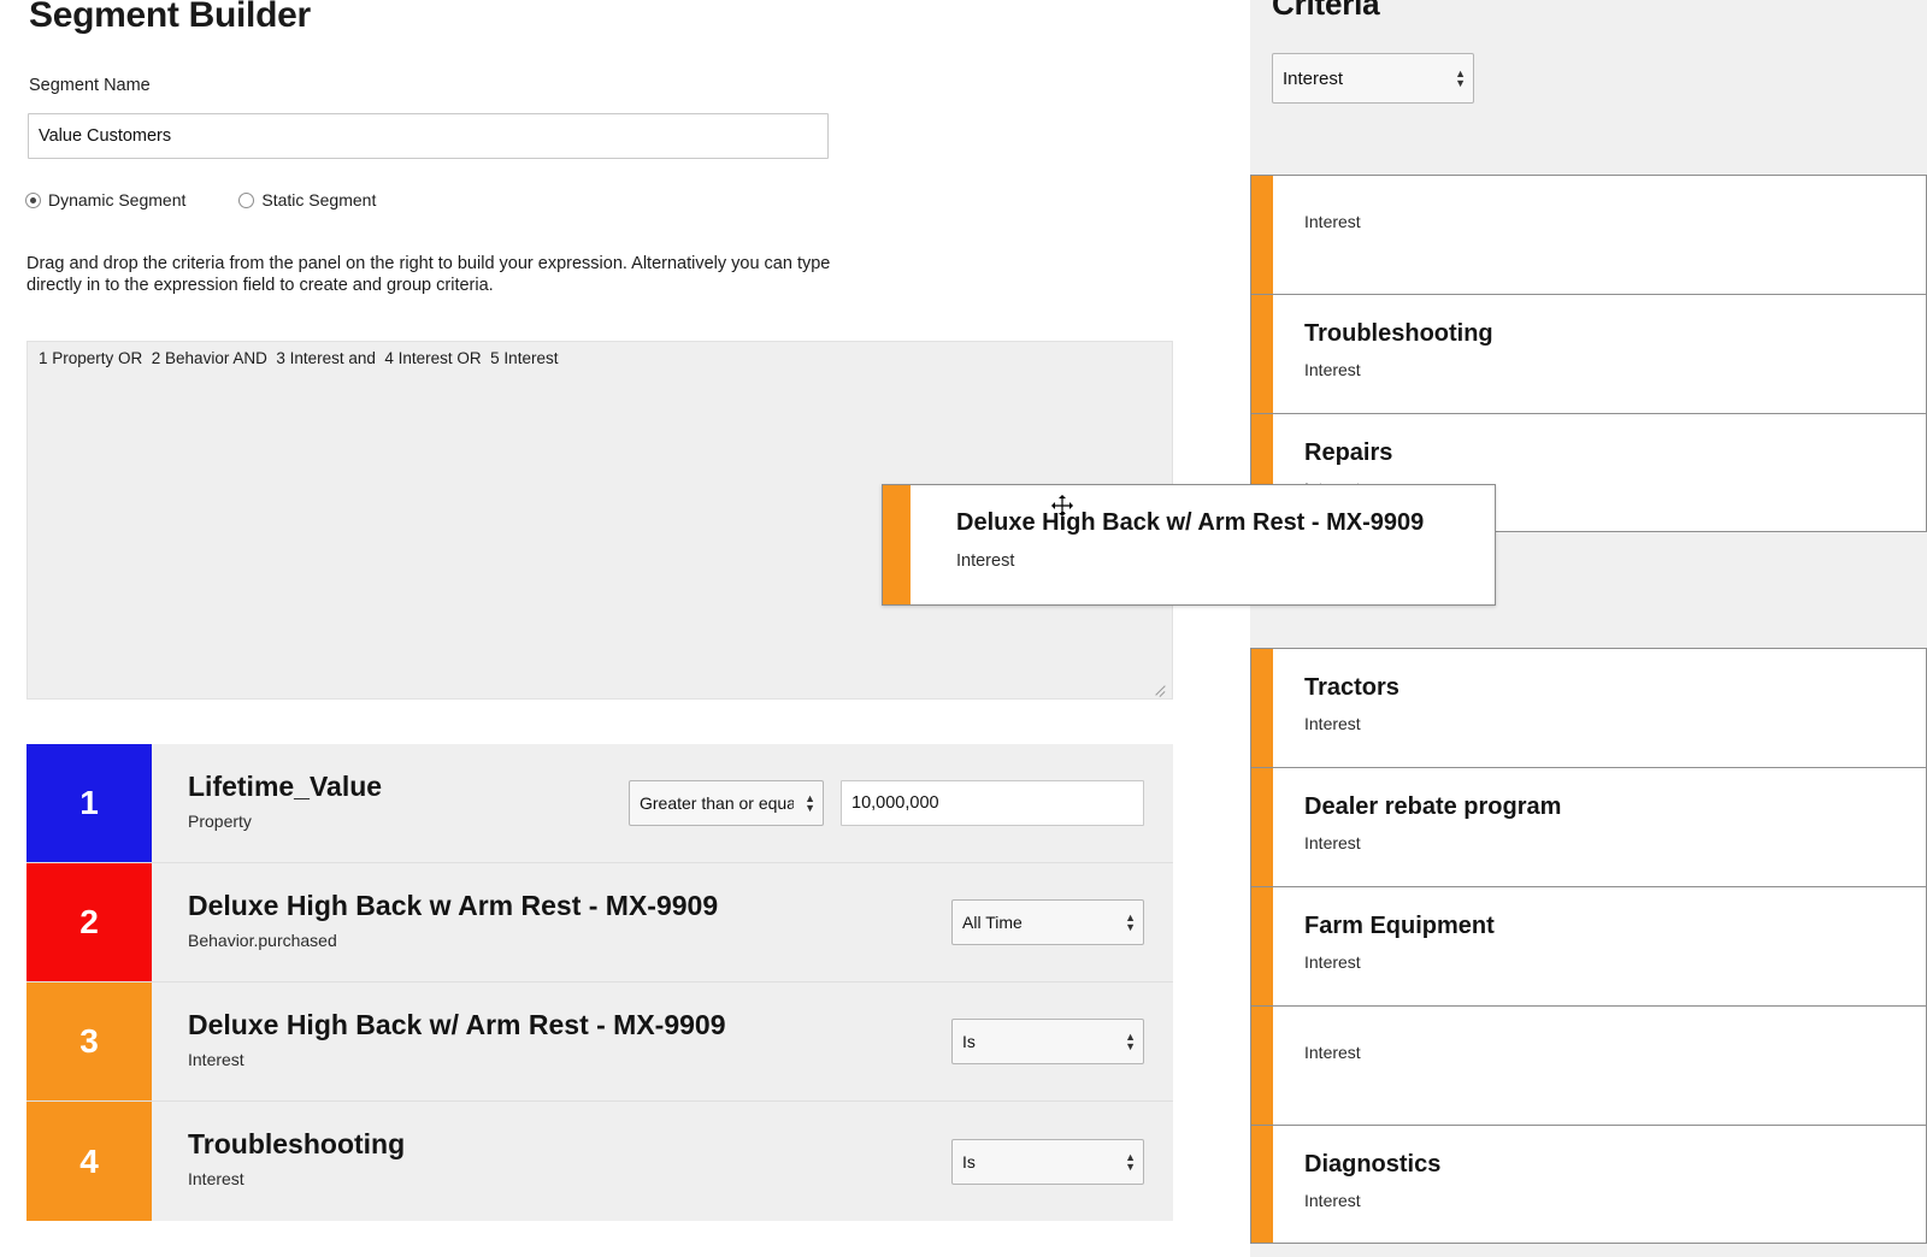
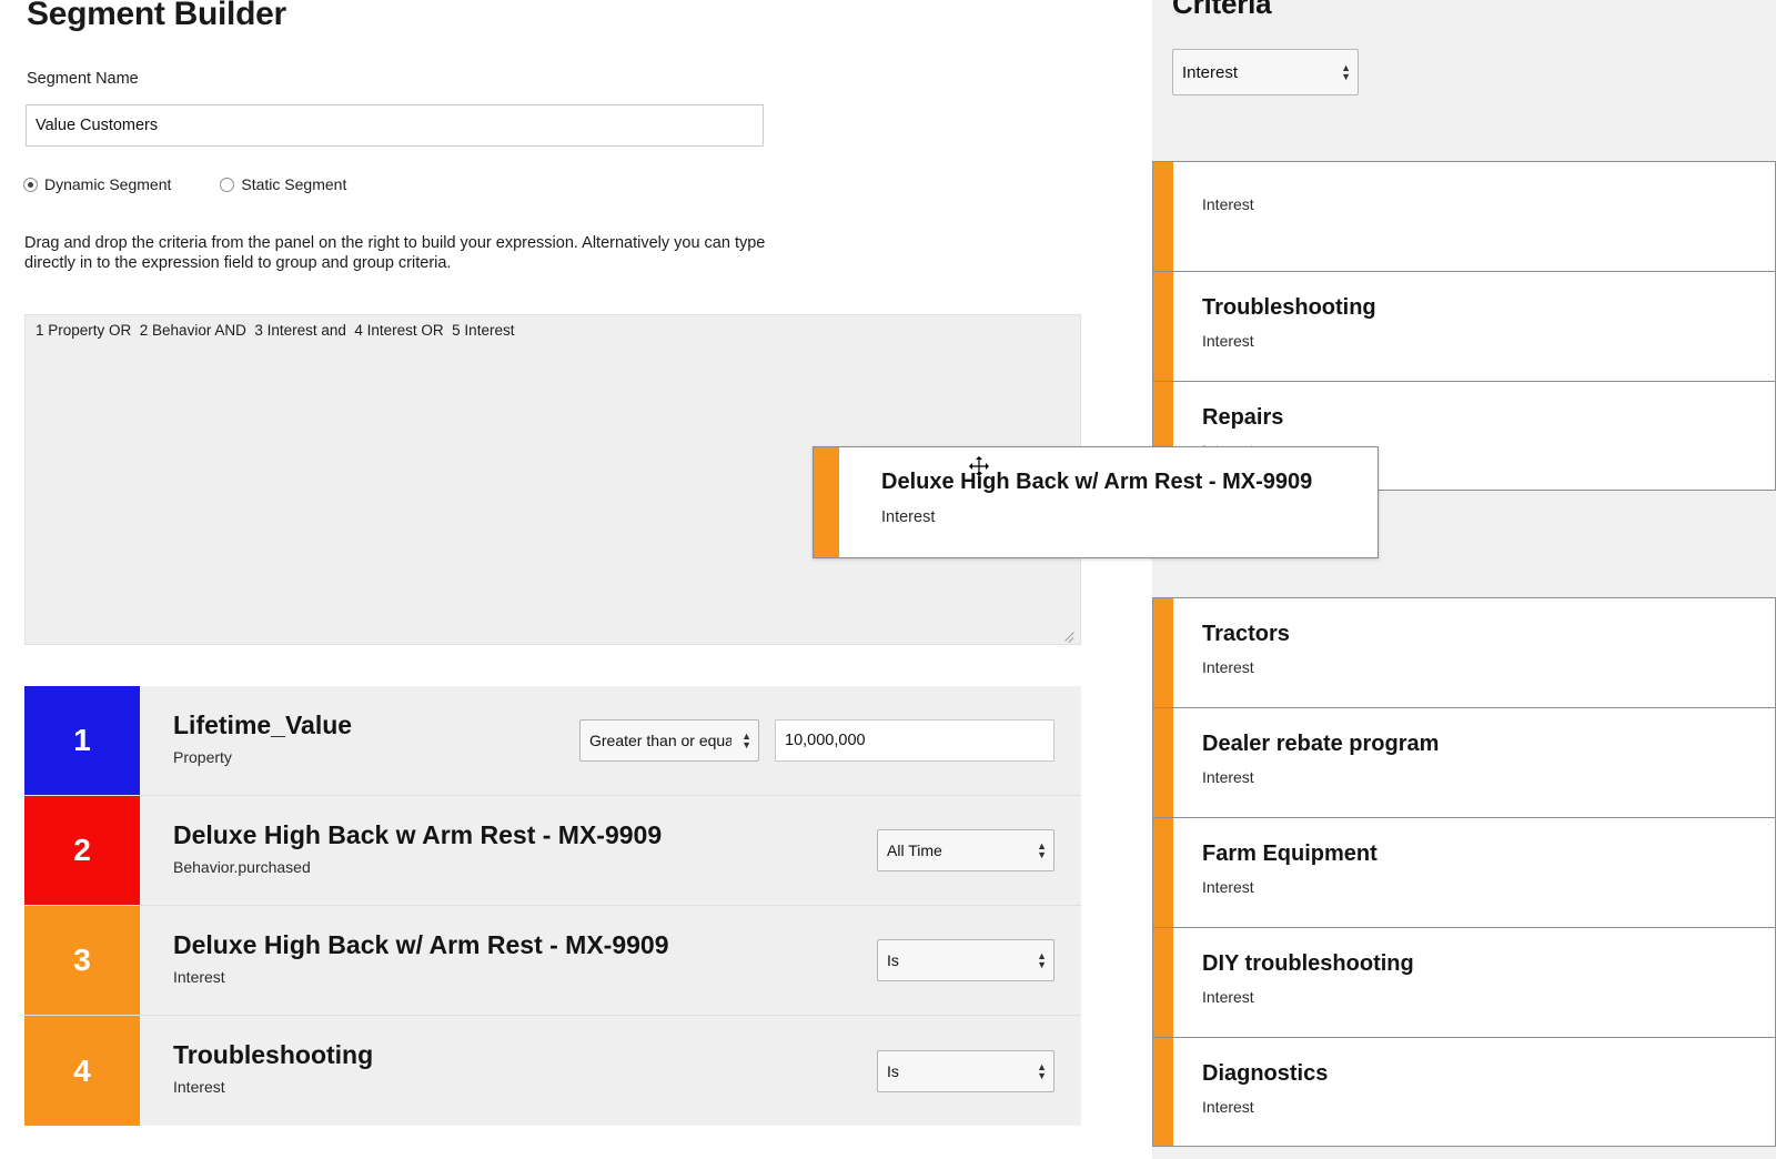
  Segment Builder
  Segment Name
  Value Customers
  Dynamic Segment
  Static Segment
- Drag and drop the criteria from the panel on the right to build your expression. Alternatively you can type directly in to the expression field to create and group criteria.
+ Drag and drop the criteria from the panel on the right to build your expression. Alternatively you can type directly in to the expression field to group and group criteria.
  1 Property OR 2 Behavior AND 3 Interest and 4 Interest OR 5 Interest
  1
  Lifetime_Value
  Property
  Greater than or equa
  ▲
  ▼
  10,000,000
  2
  Deluxe High Back w Arm Rest - MX-9909
  Behavior.purchased
  All Time
  ▲
  ▼
  3
  Deluxe High Back w/ Arm Rest - MX-9909
  Interest
  Is
  ▲
  ▼
  4
  Troubleshooting
  Interest
  Is
  ▲
  ▼
  Criteria
  Interest
  ▲
  ▼
  Interest
  Troubleshooting
  Interest
  Repairs
  Tractors
  Interest
  Dealer rebate program
  Interest
  Farm Equipment
  Interest
+ DIY troubleshooting
  Interest
  Diagnostics
  Interest
  Deluxe High Back w/ Arm Rest - MX-9909
  Interest
